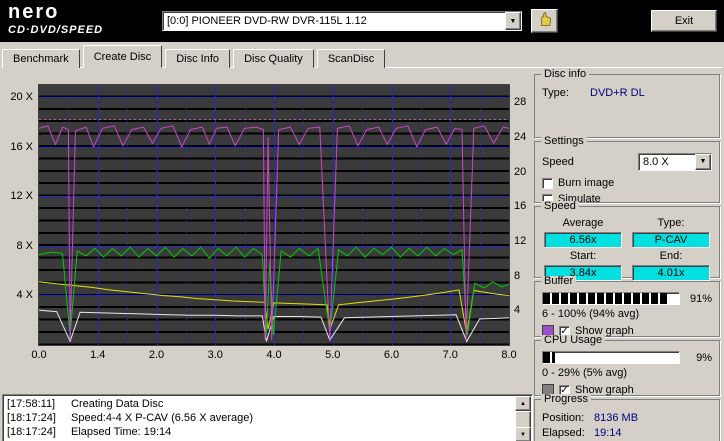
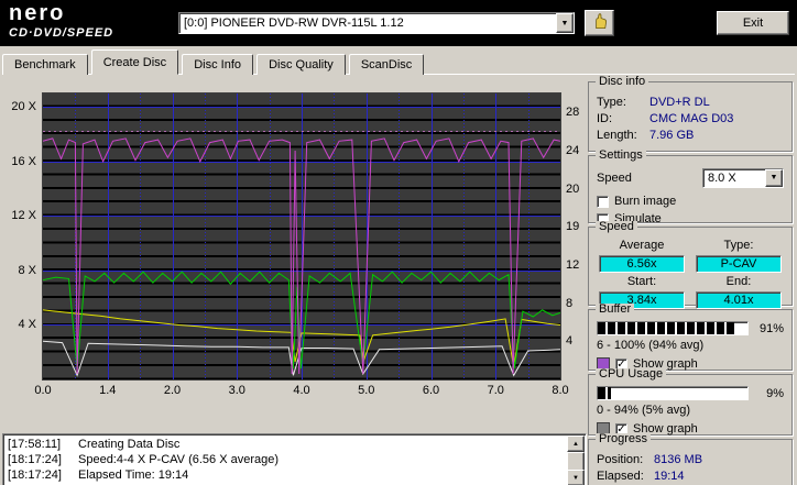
  nero
  CD·DVD/SPEED
  [0:0] PIONEER DVD-RW DVR-115L 1.12
  Exit
  Benchmark Create Disc Disc Info Disc Quality ScanDisc
  20 X
  16 X
  12 X
  8 X
  4 X
  28
  24
  20
- 16
+ 19
  12
  8
  4
  0.0
  1.4
  2.0
  3.0
  4.0
  5.0
  6.0
  7.0
  8.0
  Disc info
  Type:
  DVD+R DL
+ ID:
+ CMC MAG D03
+ Length:
+ 7.96 GB
  Settings
  Speed
  8.0 X
  Burn image
  Simulate
  Speed
  Average
  Type:
  6.56x
  P-CAV
  Start:
  End:
  3.84x
  4.01x
  Buffer
  91%
  6 - 100% (94% avg)
  ✓
  Show graph
  CPU Usage
  9%
- 0 - 29% (5% avg)
+ 0 - 94% (5% avg)
  ✓
  Show graph
  Progress
  Position:
  8136 MB
  Elapsed:
  19:14
  [17:58:11] Creating Data Disc
  [18:17:24] Speed:4-4 X P-CAV (6.56 X average)
  [18:17:24] Elapsed Time: 19:14
